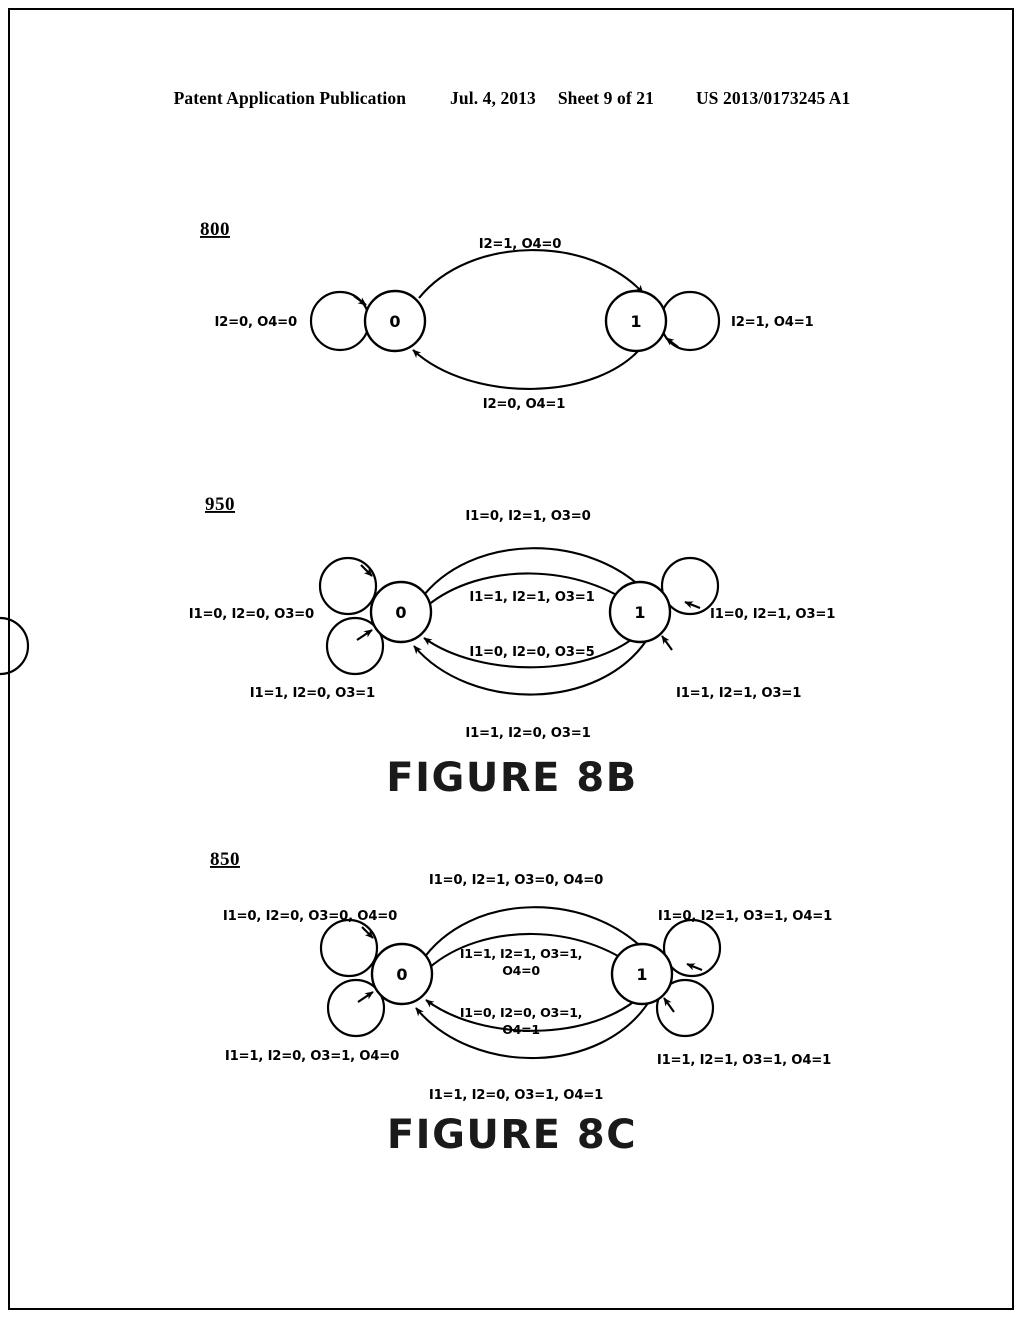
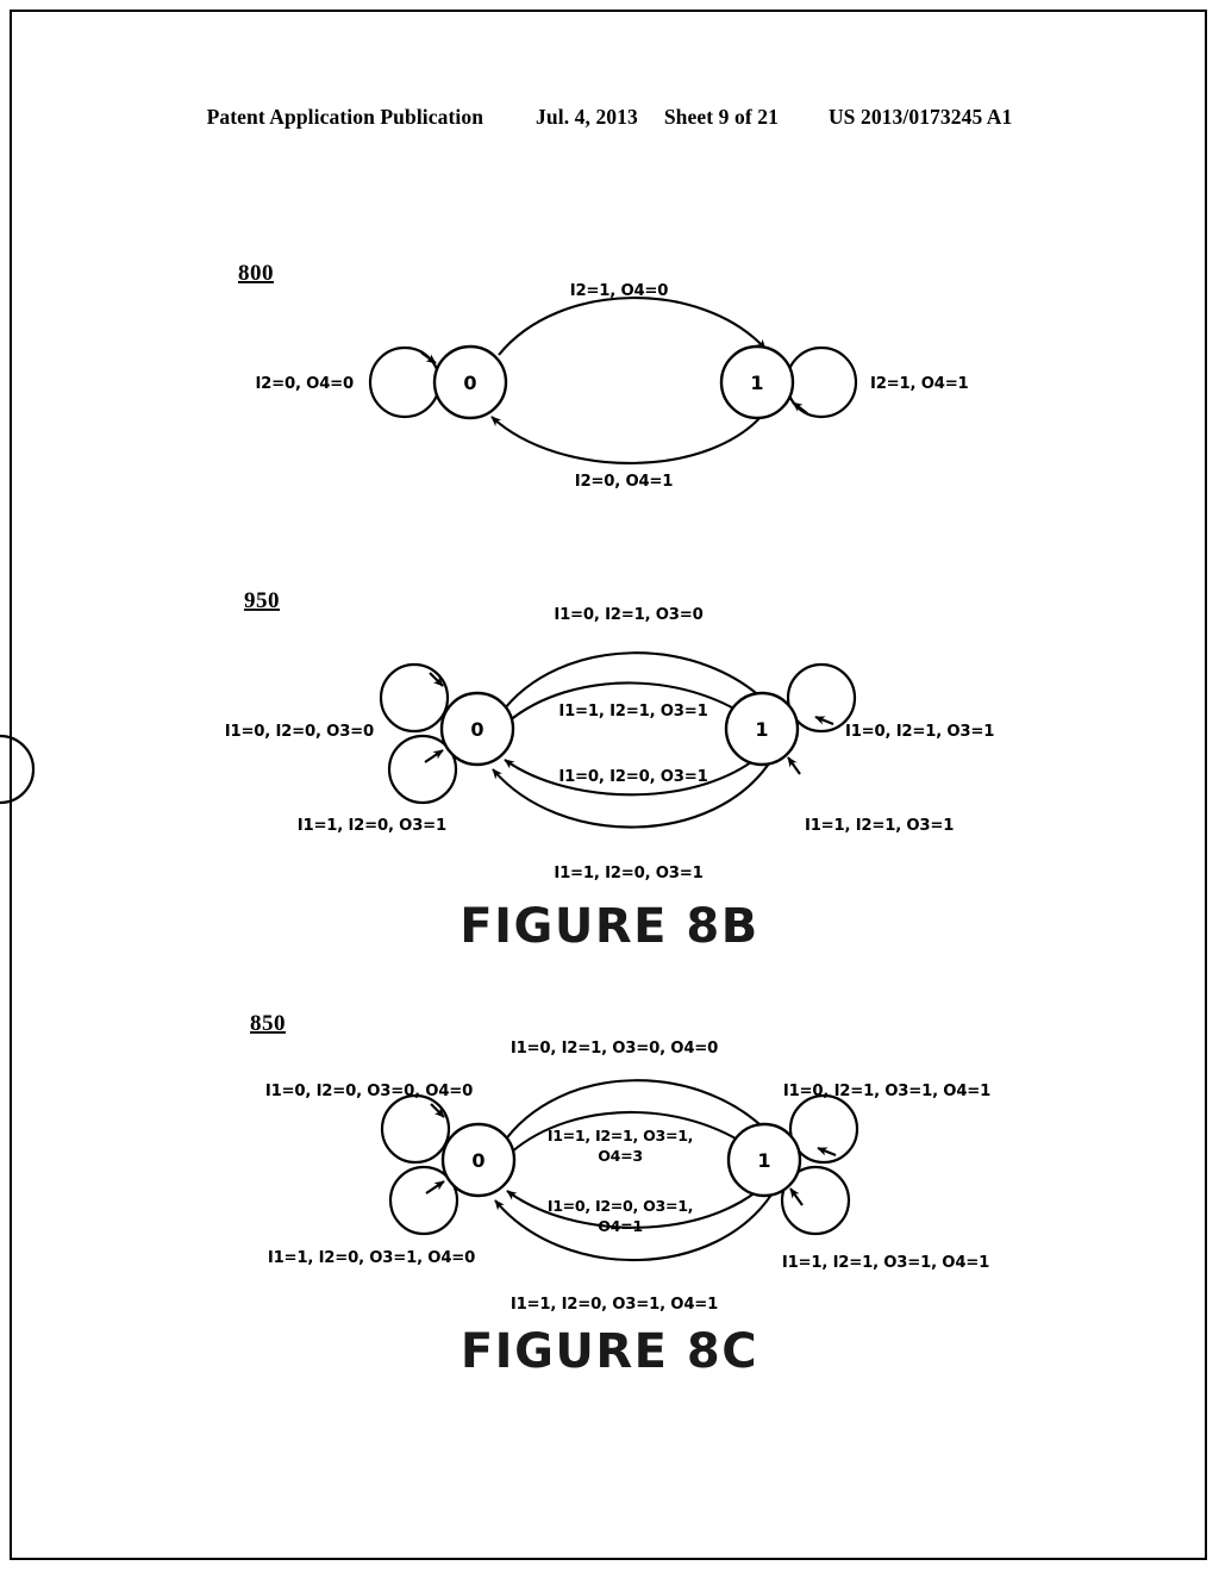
  Patent Application Publication
  Jul. 4, 2013
  Sheet 9 of 21
  US 2013/0173245 A1
  800
  0
  1
  I2=0, O4=0
  I2=1, O4=1
  I2=1, O4=0
  I2=0, O4=1
  950
  0
  1
  I1=0, I2=0, O3=0
  I1=1, I2=0, O3=1
  I1=0, I2=1, O3=1
  I1=1, I2=1, O3=1
  I1=0, I2=1, O3=0
  I1=1, I2=1, O3=1
- I1=0, I2=0, O3=5
+ I1=0, I2=0, O3=1
  I1=1, I2=0, O3=1
  FIGURE 8B
  850
  0
  1
  I1=0, I2=0, O3=0, O4=0
  I1=1, I2=0, O3=1, O4=0
  I1=0, I2=1, O3=1, O4=1
  I1=1, I2=1, O3=1, O4=1
  I1=0, I2=1, O3=0, O4=0
  I1=1, I2=1, O3=1,
- O4=0
+ O4=3
  I1=0, I2=0, O3=1,
  O4=1
  I1=1, I2=0, O3=1, O4=1
  FIGURE 8C
